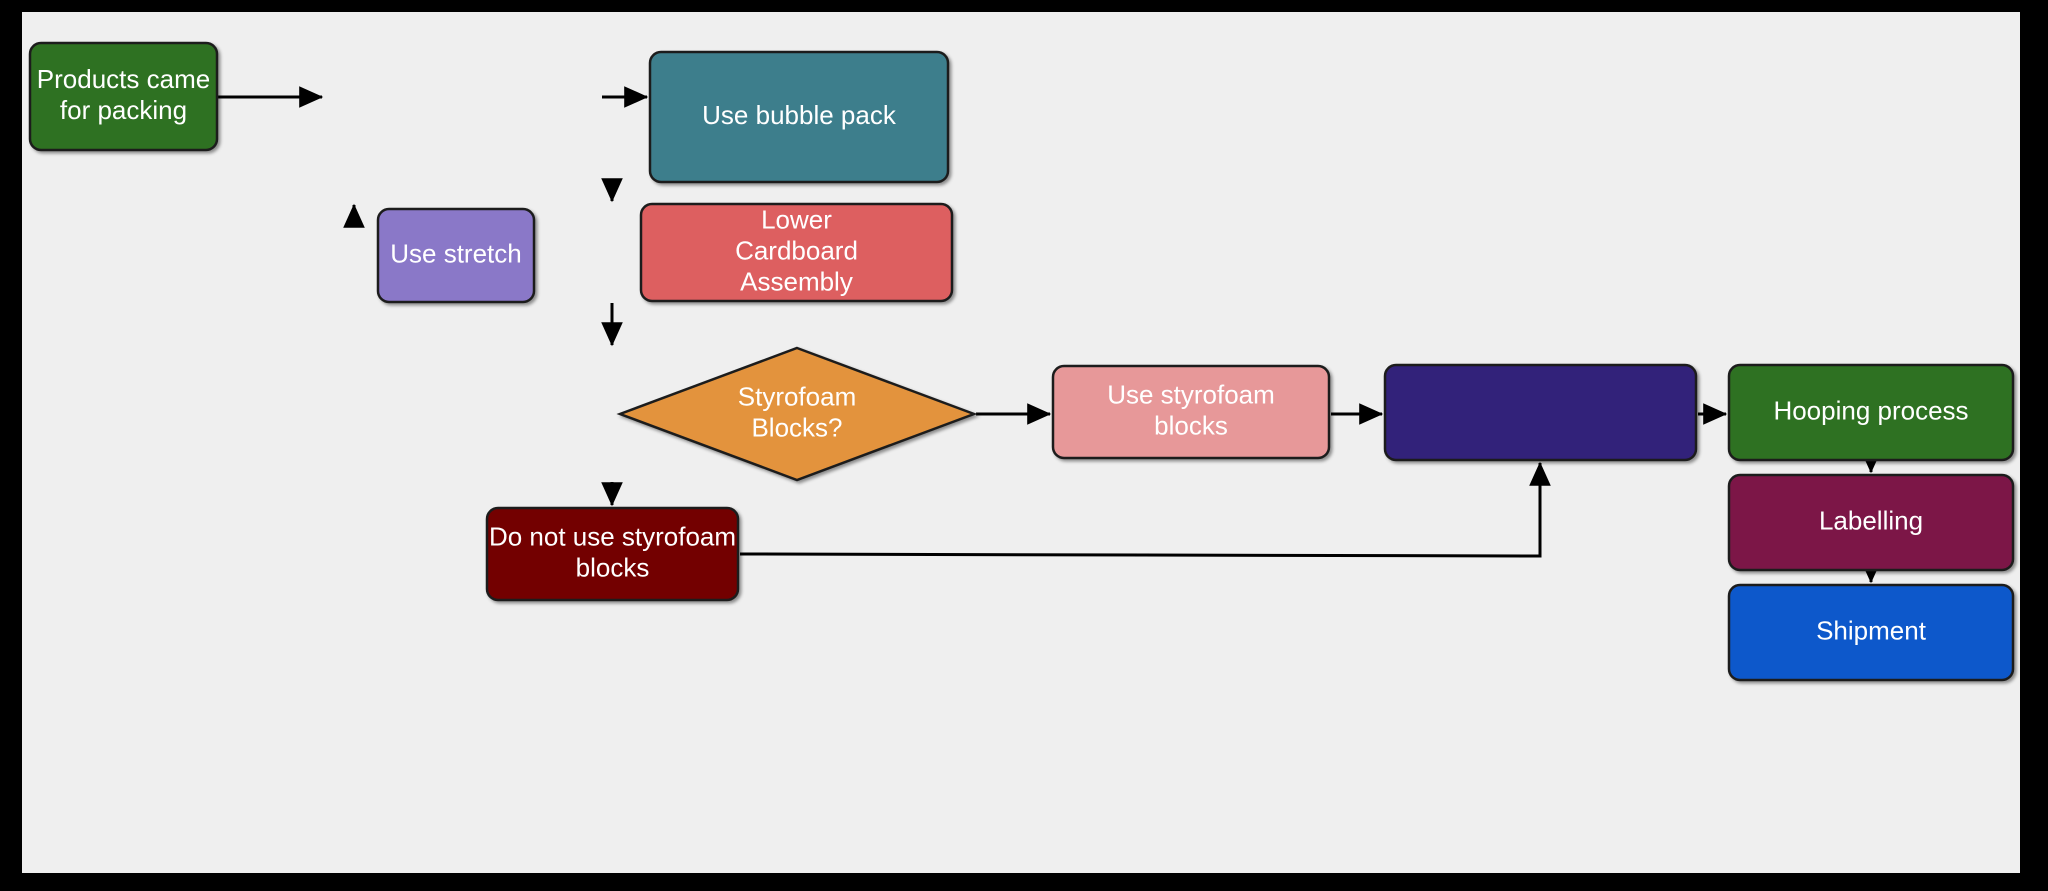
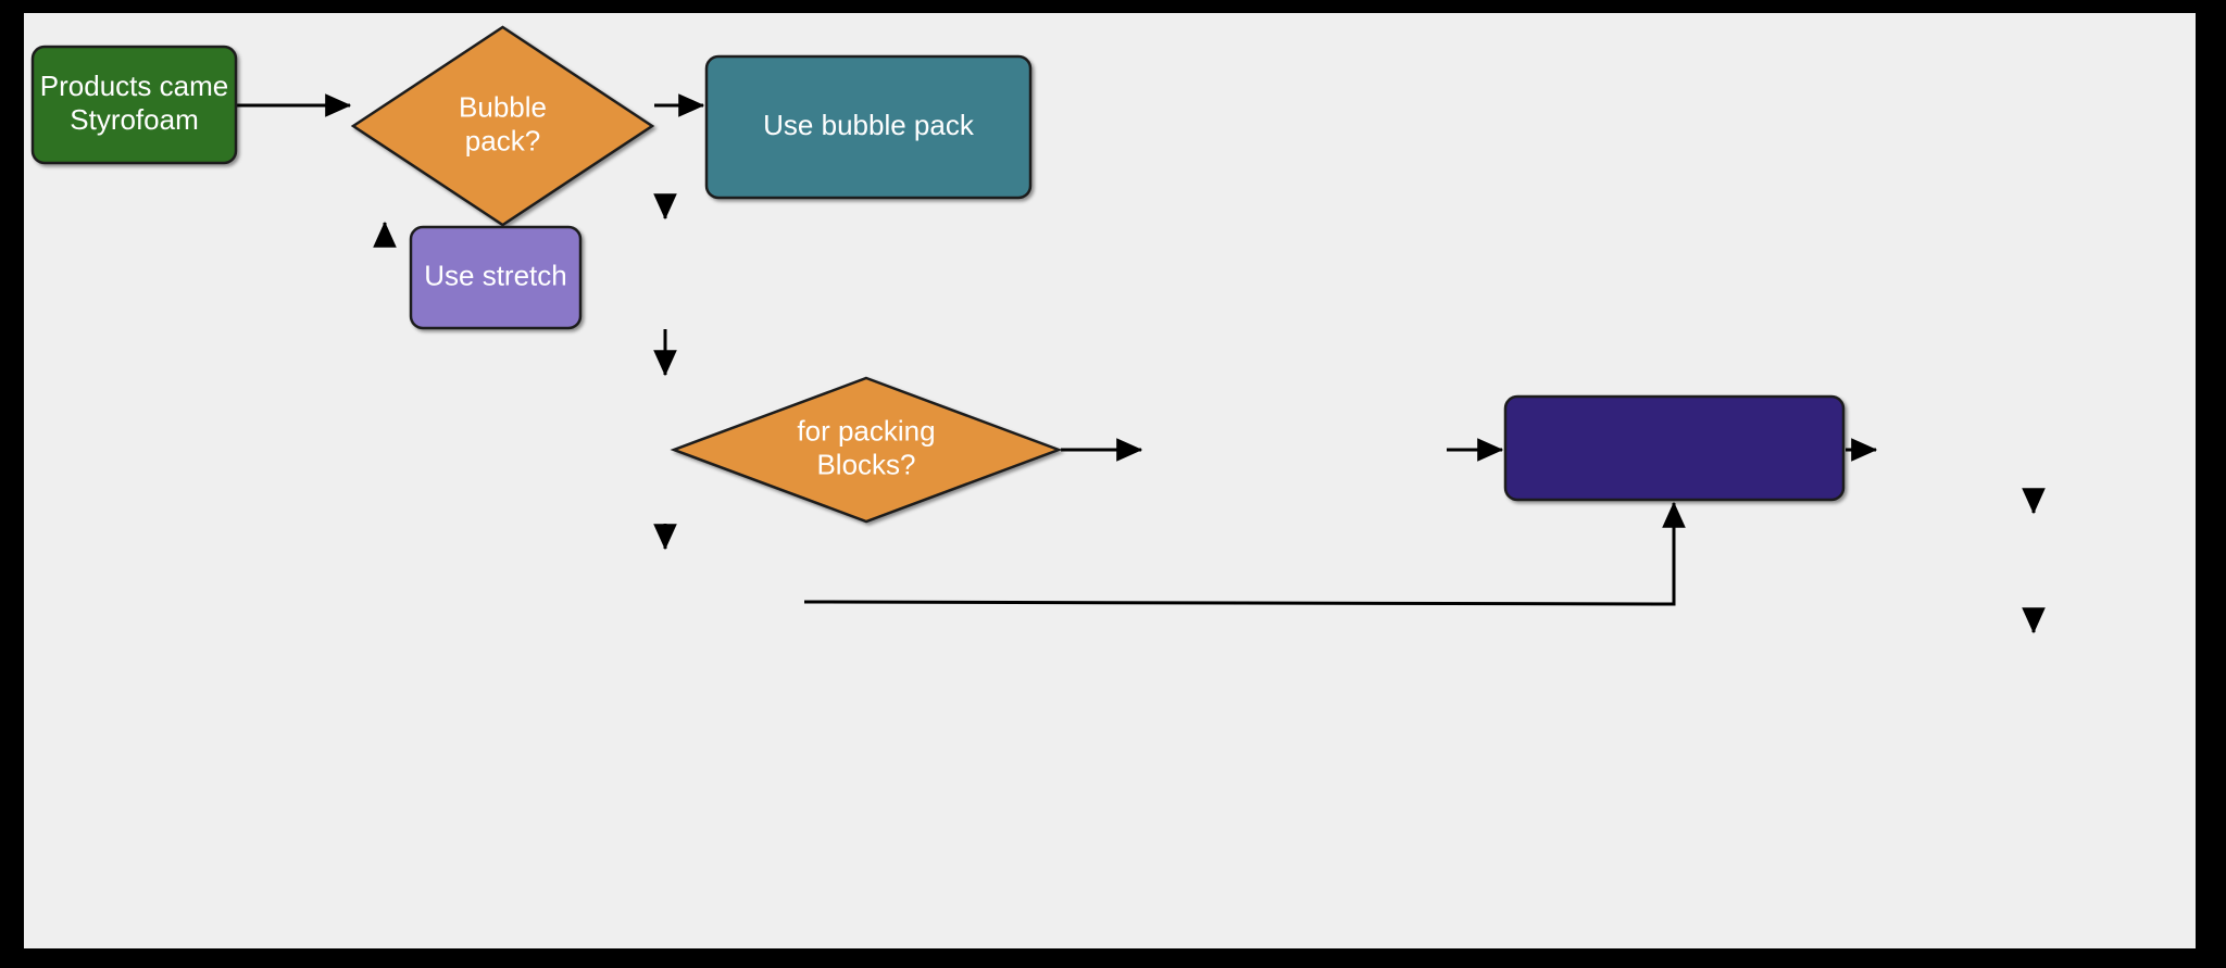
- Products came for packing
+ Products came Styrofoam
+ Bubble pack?
  Use bubble pack
  Use stretch
- Lower Cardboard Assembly
- Styrofoam Blocks?
+ for packing Blocks?
- Use styrofoam blocks
- Hooping process
- Labelling
- Shipment
- Do not use styrofoam blocks
